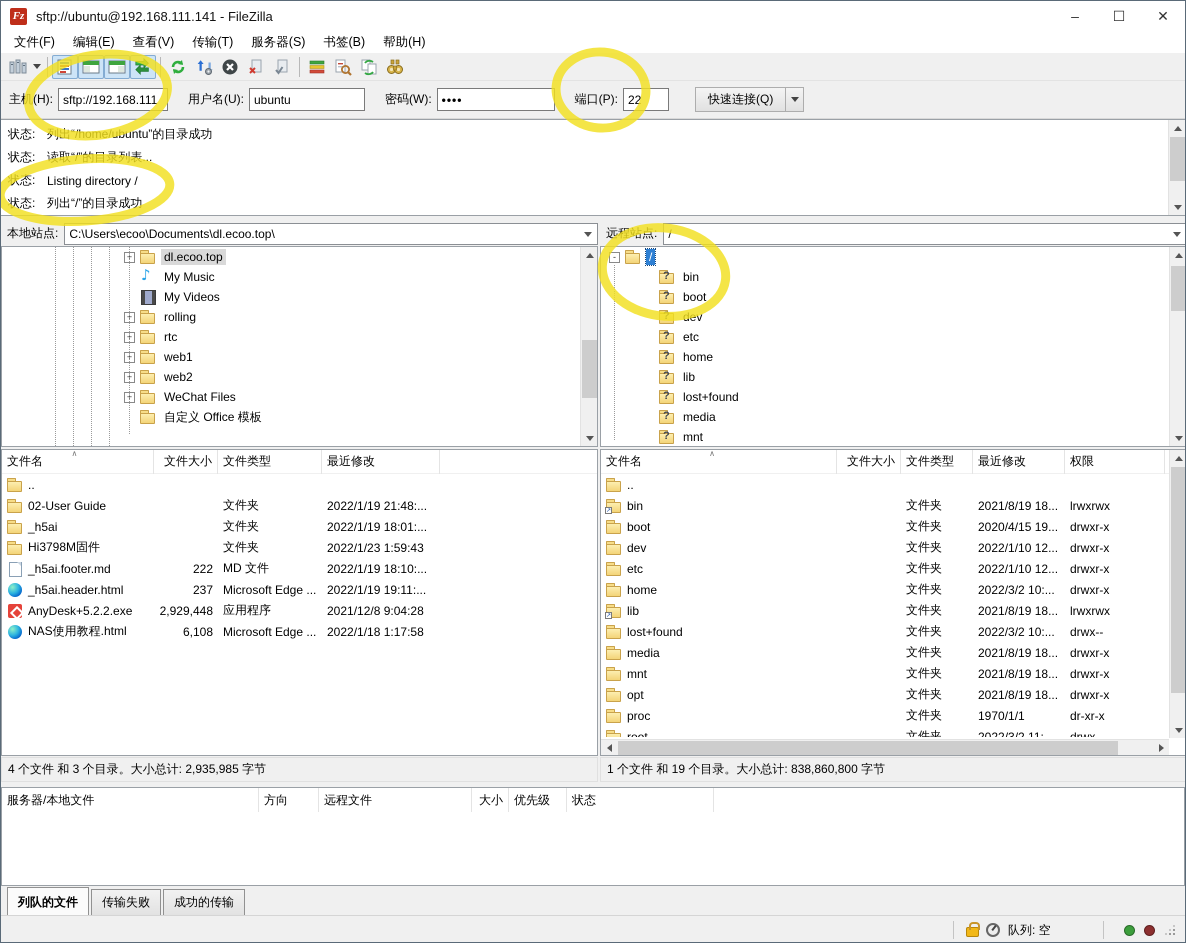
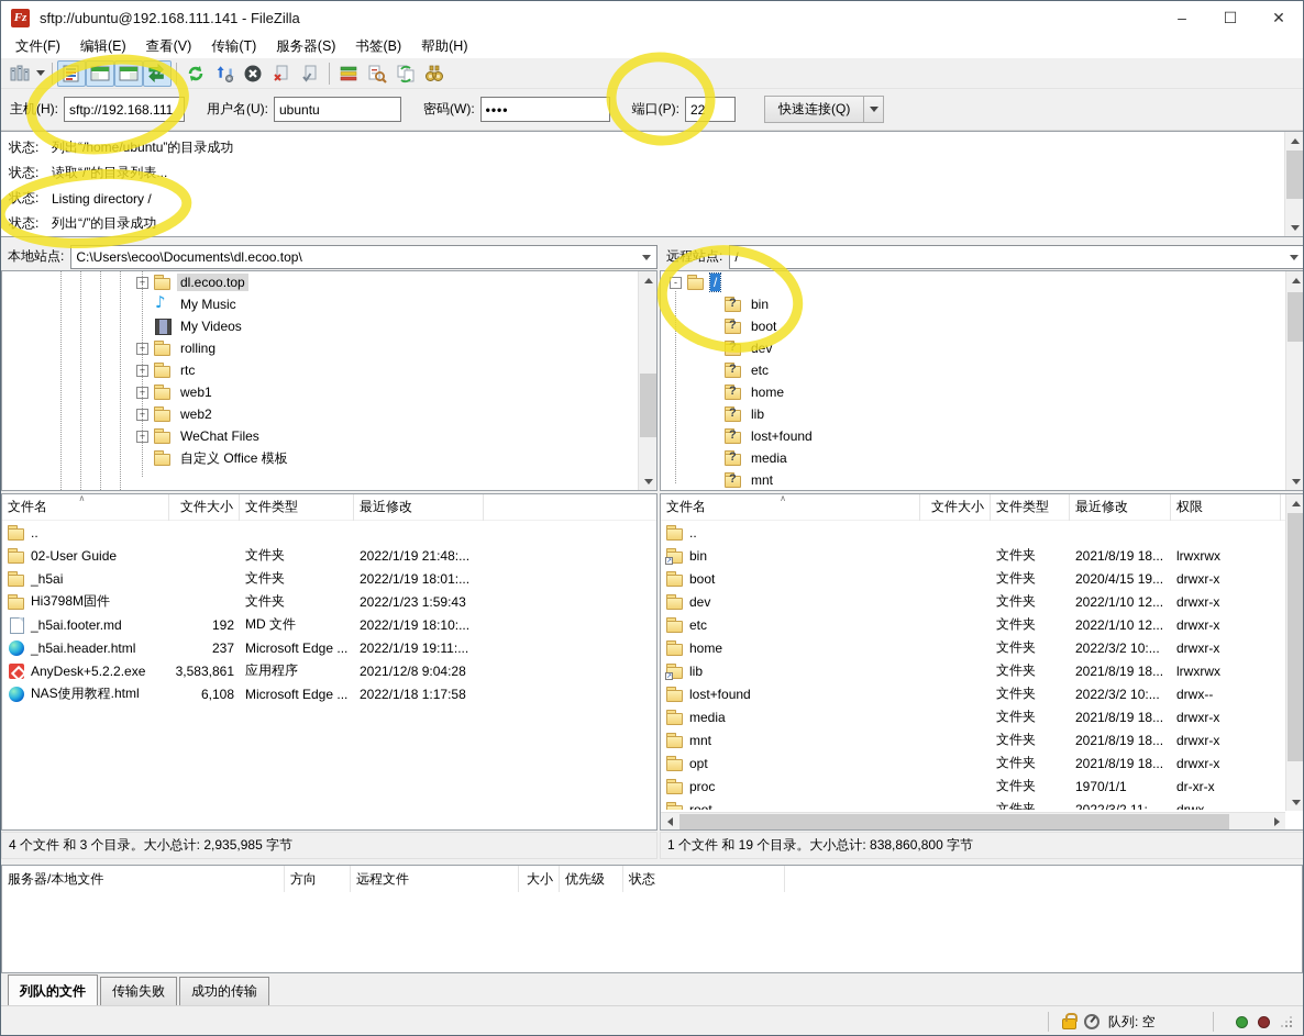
  Fz
  sftp://ubuntu@192.168.111.141 - FileZilla
  –
  ☐
  ✕
  文件(F)
  编辑(E)
  查看(V)
  传输(T)
  服务器(S)
  书签(B)
  帮助(H)
  主机(H):
  sftp://192.168.111
  用户名(U):
  ubuntu
  密码(W):
  ••••
  端口(P):
  22
  快速连接(Q)
  状态:
  列出“/home/ubuntu”的目录成功
  状态:
  读取“/”的目录列表...
  状态:
  Listing directory /
  状态:
  列出“/”的目录成功
  本地站点:
  C:\Users\ecoo\Documents\dl.ecoo.top\
  远程站点:
  /
  +
  dl.ecoo.top
  My Music
  My Videos
  +
  rolling
  +
  rtc
  +
  web1
  +
  web2
  +
  WeChat Files
  自定义 Office 模板
  -
  /
  ?
  bin
  ?
  boot
  ?
  dev
  ?
  etc
  ?
  home
  ?
  lib
  ?
  lost+found
  ?
  media
  ?
  mnt
  ∧
  文件名
  文件大小
  文件类型
  最近修改
  ..
  02-User Guide
  文件夹
  2022/1/19 21:48:...
  _h5ai
  文件夹
  2022/1/19 18:01:...
  Hi3798M固件
  文件夹
  2022/1/23 1:59:43
  _h5ai.footer.md
- 222
+ 192
  MD 文件
  2022/1/19 18:10:...
  _h5ai.header.html
  237
  Microsoft Edge ...
  2022/1/19 19:11:...
  AnyDesk+5.2.2.exe
- 2,929,448
+ 3,583,861
  应用程序
  2021/12/8 9:04:28
  NAS使用教程.html
  6,108
  Microsoft Edge ...
  2022/1/18 1:17:58
  ∧
  文件名
  文件大小
  文件类型
  最近修改
  权限
  ..
  bin
  文件夹
  2021/8/19 18...
  lrwxrwx
  boot
  文件夹
  2020/4/15 19...
  drwxr-x
  dev
  文件夹
  2022/1/10 12...
  drwxr-x
  etc
  文件夹
  2022/1/10 12...
  drwxr-x
  home
  文件夹
  2022/3/2 10:...
  drwxr-x
  lib
  文件夹
  2021/8/19 18...
  lrwxrwx
  lost+found
  文件夹
  2022/3/2 10:...
  drwx--
  media
  文件夹
  2021/8/19 18...
  drwxr-x
  mnt
  文件夹
  2021/8/19 18...
  drwxr-x
  opt
  文件夹
  2021/8/19 18...
  drwxr-x
  proc
  文件夹
  1970/1/1
  dr-xr-x
  root
  文件夹
  2022/3/2 11:
  drwx--
  4 个文件 和 3 个目录。大小总计: 2,935,985 字节
  1 个文件 和 19 个目录。大小总计: 838,860,800 字节
  服务器/本地文件
  方向
  远程文件
  大小
  优先级
  状态
  列队的文件
  传输失败
  成功的传输
  队列: 空
